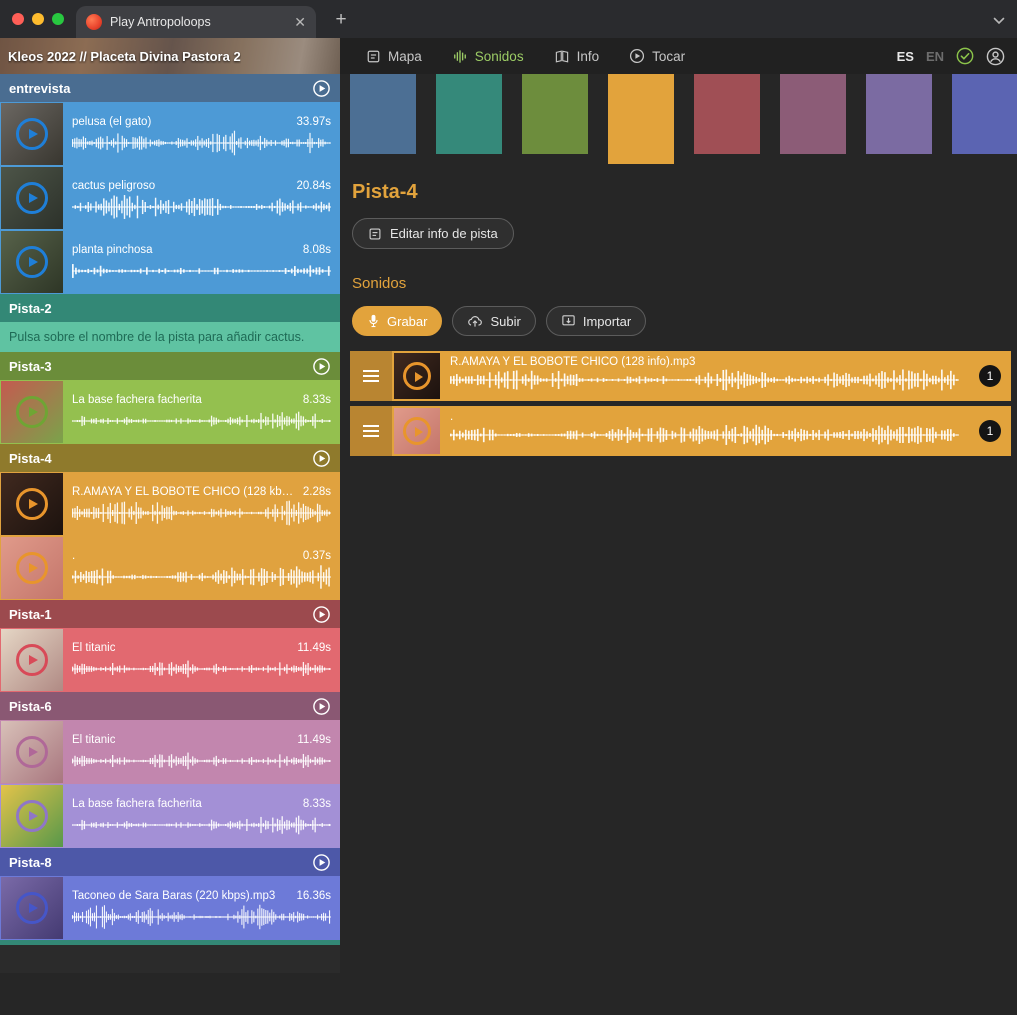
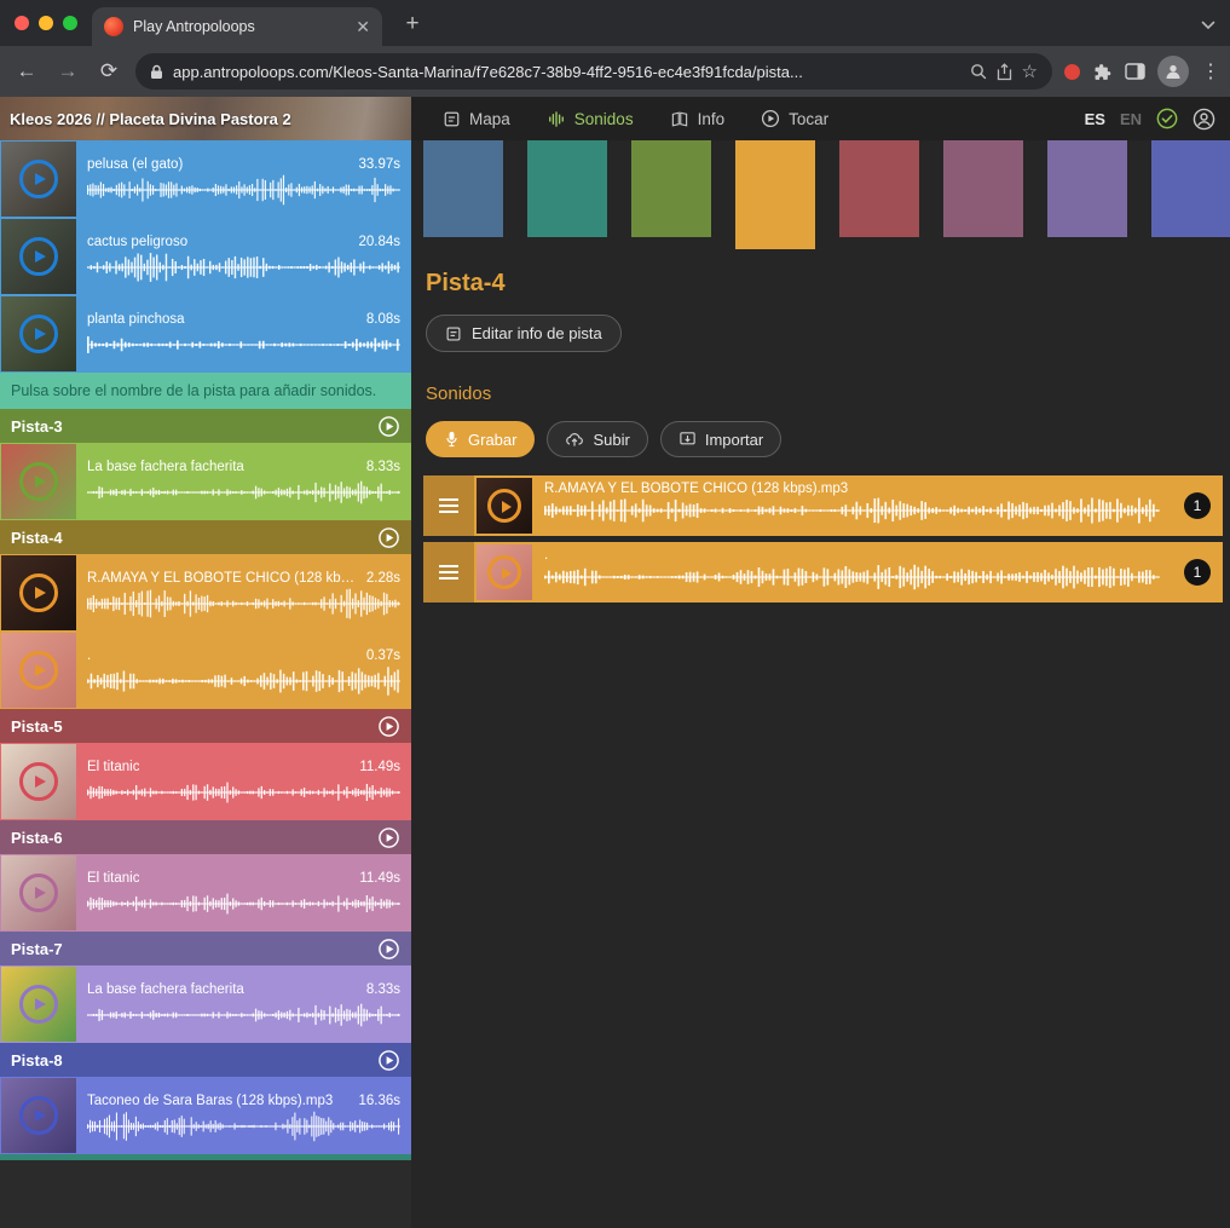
  Play Antropoloops
  ✕
  +
+ ←
+ →
+ ⟳
+ app.antropoloops.com/Kleos-Santa-Marina/f7e628c7-38b9-4ff2-9516-ec4e3f91fcda/pista...
+ ☆
+ ⋮
- Kleos 2022 // Placeta Divina Pastora 2
+ Kleos 2026 // Placeta Divina Pastora 2
  Mapa
  Sonidos
  Info
  Tocar
  ES
  EN
- entrevista
  pelusa (el gato)
  33.97s
  cactus peligroso
  20.84s
  planta pinchosa
  8.08s
- Pista-2
- Pulsa sobre el nombre de la pista para añadir cactus.
+ Pulsa sobre el nombre de la pista para añadir sonidos.
  Pista-3
  La base fachera facherita
  8.33s
  Pista-4
  R.AMAYA Y EL BOBOTE CHICO (128 kbps
  2.28s
  .
  0.37s
- Pista-1
+ Pista-5
  El titanic
  11.49s
  Pista-6
  El titanic
  11.49s
+ Pista-7
  La base fachera facherita
  8.33s
  Pista-8
- Taconeo de Sara Baras (220 kbps).mp3
+ Taconeo de Sara Baras (128 kbps).mp3
  16.36s
  Pista-4
  Editar info de pista
  Sonidos
  Grabar
  Subir
  Importar
- R.AMAYA Y EL BOBOTE CHICO (128 info).mp3
+ R.AMAYA Y EL BOBOTE CHICO (128 kbps).mp3
  1
  .
  1
